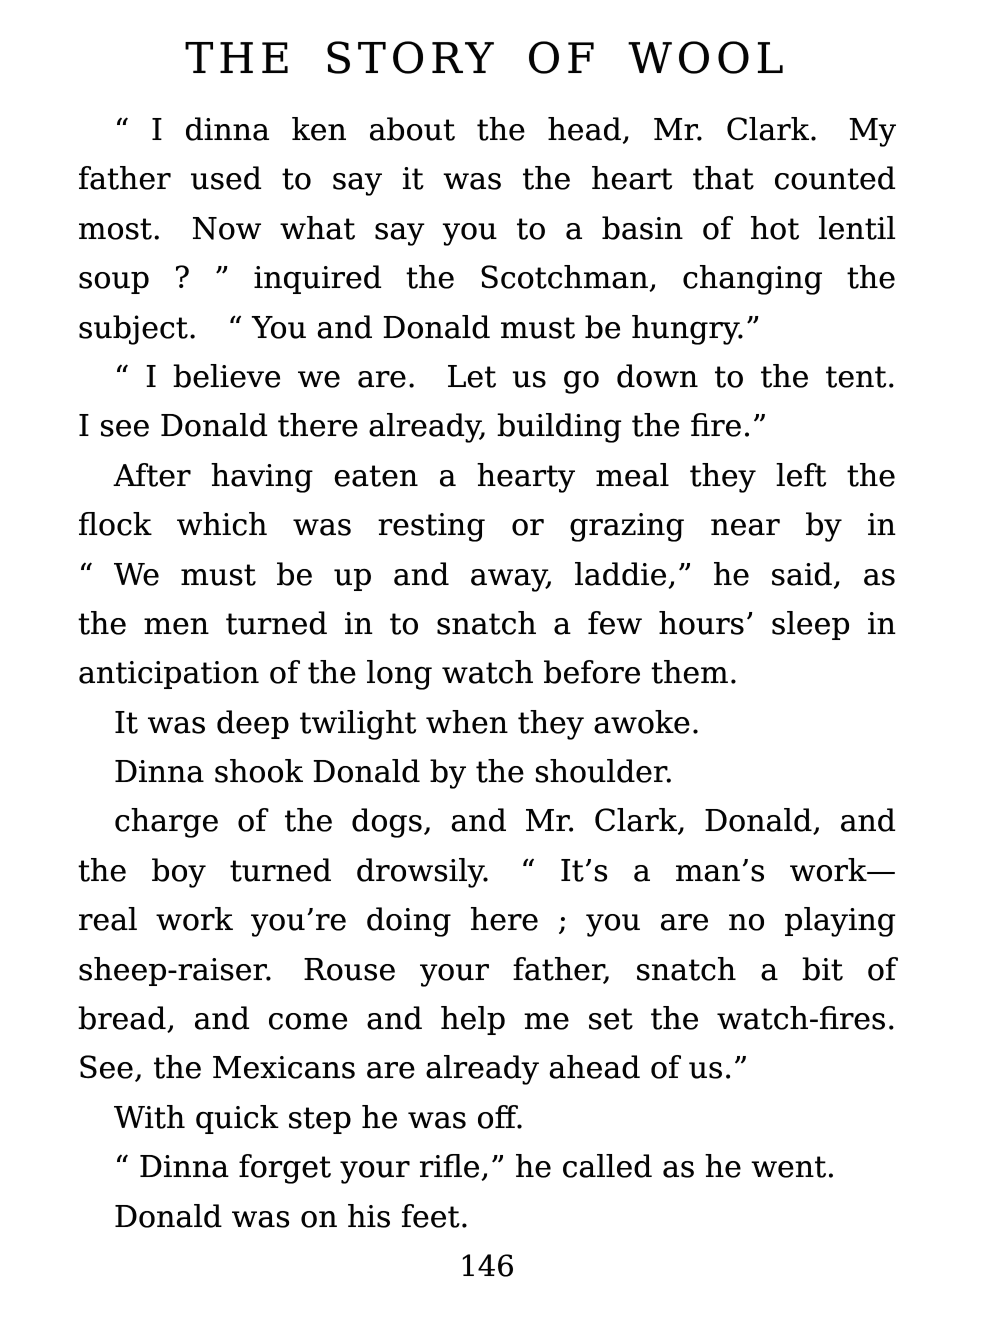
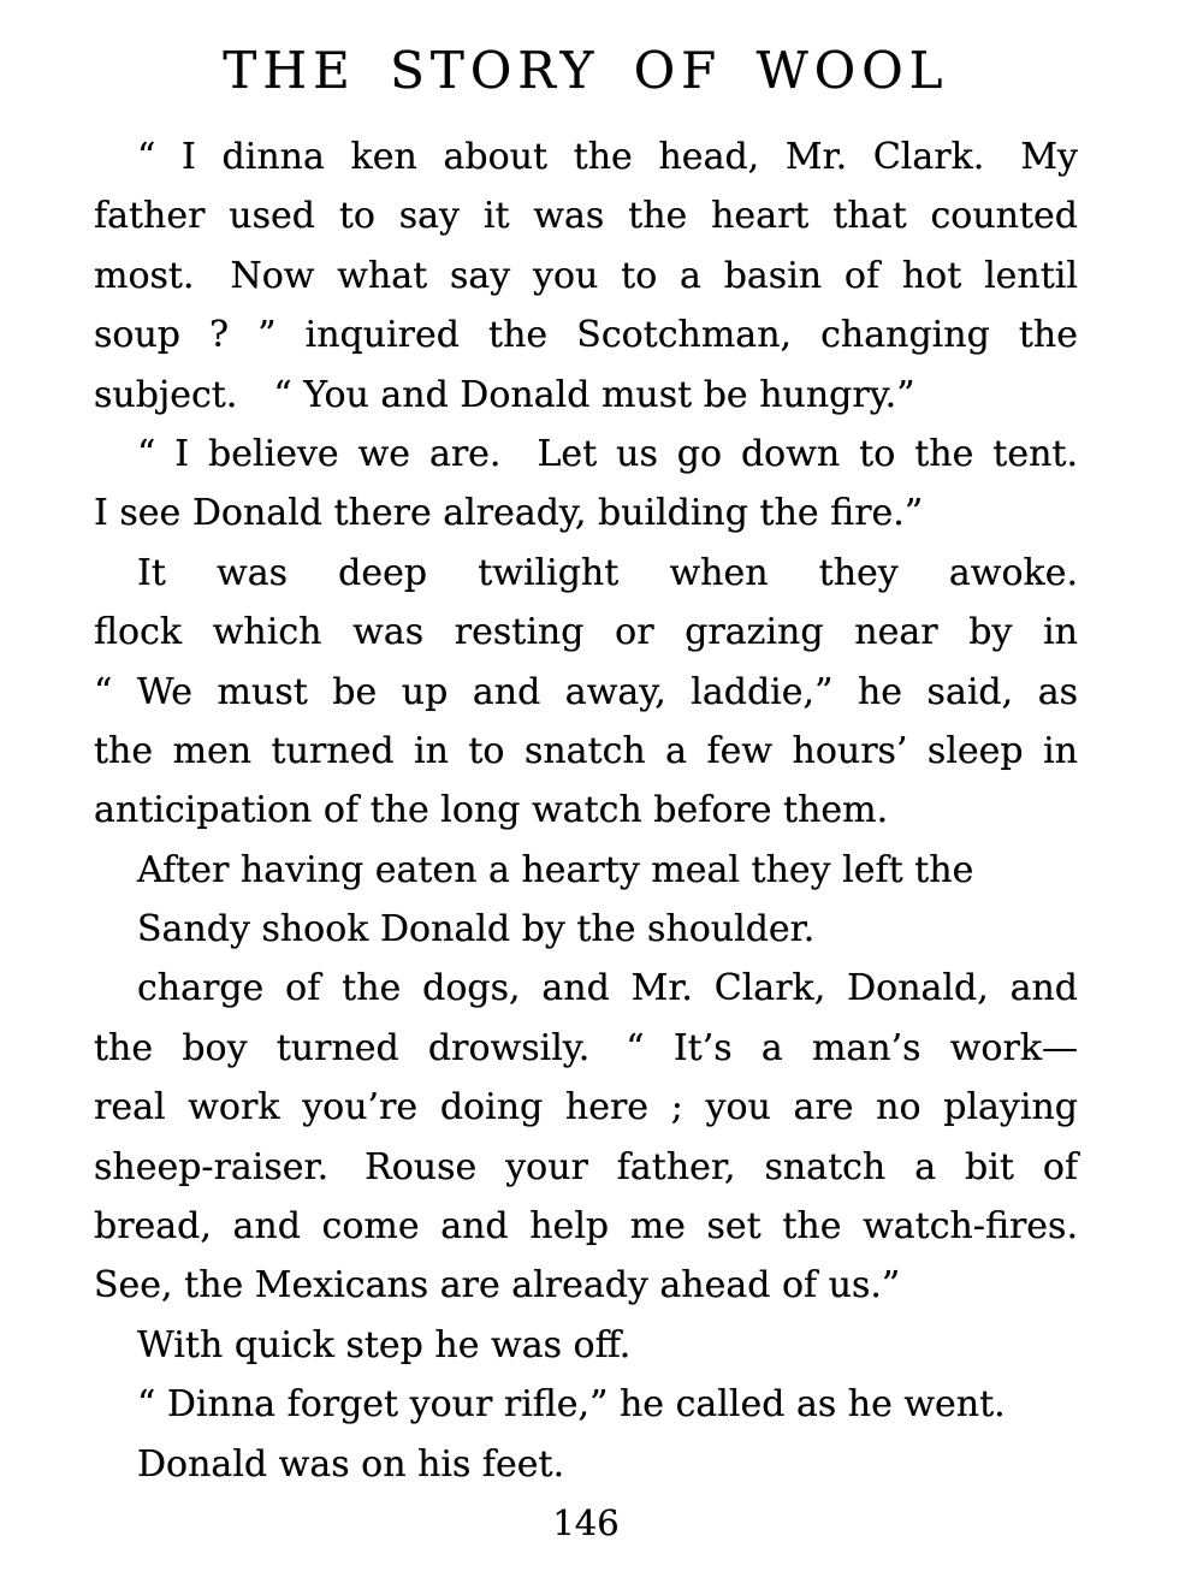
  THE STORY OF WOOL
  “ I dinna ken about the head, Mr. Clark. My
  father used to say it was the heart that counted
  most. Now what say you to a basin of hot lentil
  soup ? ” inquired the Scotchman, changing the
  subject. “ You and Donald must be hungry.”
  “ I believe we are. Let us go down to the tent.
  I see Donald there already, building the fire.”
- After having eaten a hearty meal they left the
+ It was deep twilight when they awoke.
  flock which was resting or grazing near by in
  “ We must be up and away, laddie,” he said, as
  the men turned in to snatch a few hours’ sleep in
  anticipation of the long watch before them.
- It was deep twilight when they awoke.
+ After having eaten a hearty meal they left the
- Dinna shook Donald by the shoulder.
+ Sandy shook Donald by the shoulder.
  charge of the dogs, and Mr. Clark, Donald, and
  the boy turned drowsily. “ It’s a man’s work—
  real work you’re doing here ; you are no playing
  sheep-raiser. Rouse your father, snatch a bit of
  bread, and come and help me set the watch-fires.
  See, the Mexicans are already ahead of us.”
  With quick step he was off.
  “ Dinna forget your rifle,” he called as he went.
  Donald was on his feet.
  146
